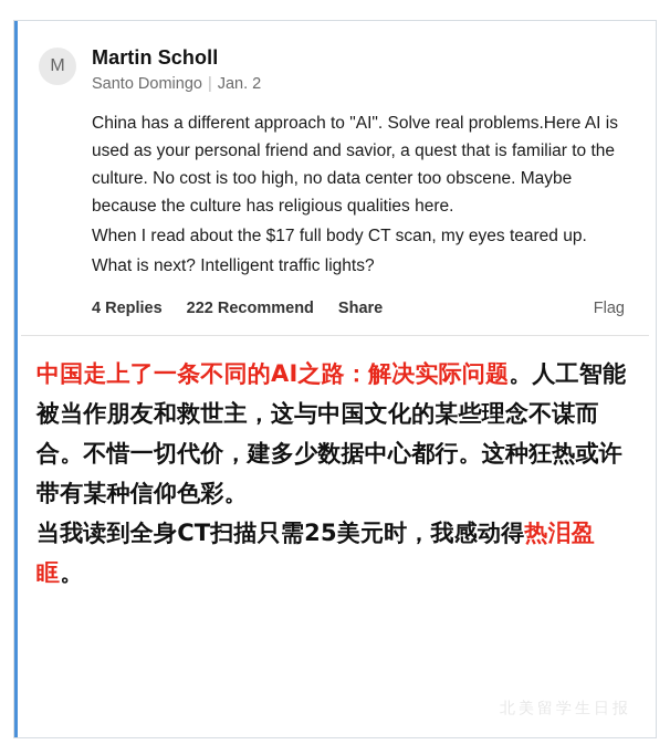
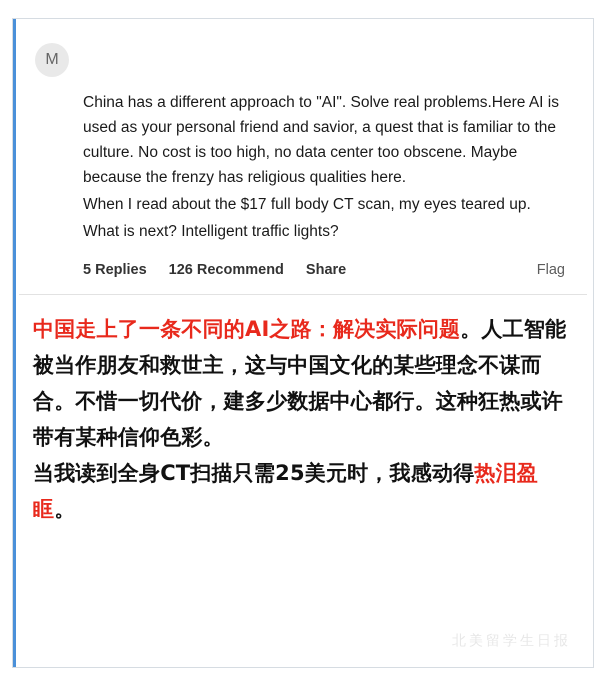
  M
- Martin Scholl
- Santo Domingo | Jan. 2
- China has a different approach to "AI". Solve real problems.Here AI is used as your personal friend and savior, a quest that is familiar to the culture. No cost is too high, no data center too obscene. Maybe because the culture has religious qualities here.
+ China has a different approach to "AI". Solve real problems.Here AI is used as your personal friend and savior, a quest that is familiar to the culture. No cost is too high, no data center too obscene. Maybe because the frenzy has religious qualities here.
  When I read about the $17 full body CT scan, my eyes teared up.
  What is next? Intelligent traffic lights?
- 4 Replies
+ 5 Replies
- 222 Recommend
+ 126 Recommend
  Share
  Flag
  中国走上了一条不同的AI之路：解决实际问题。人工智能被当作朋友和救世主，这与中国文化的某些理念不谋而合。不惜一切代价，建多少数据中心都行。这种狂热或许带有某种信仰色彩。
  当我读到全身CT扫描只需25美元时，我感动得热泪盈眶。
  北美留学生日报
